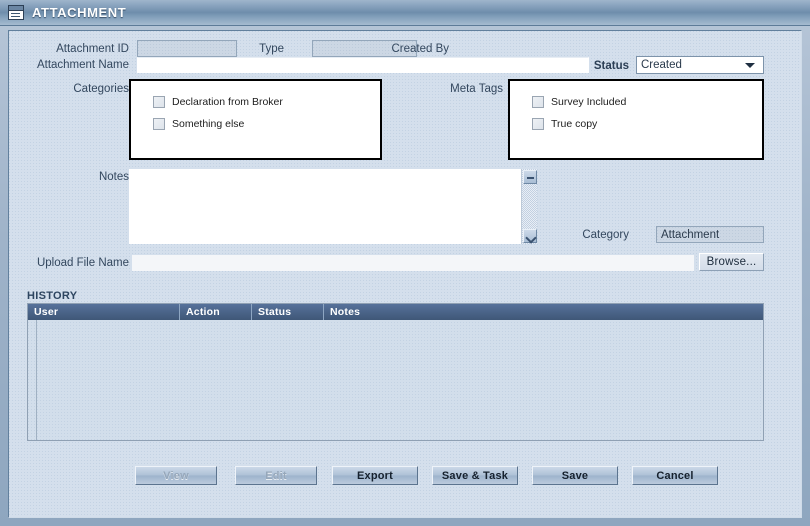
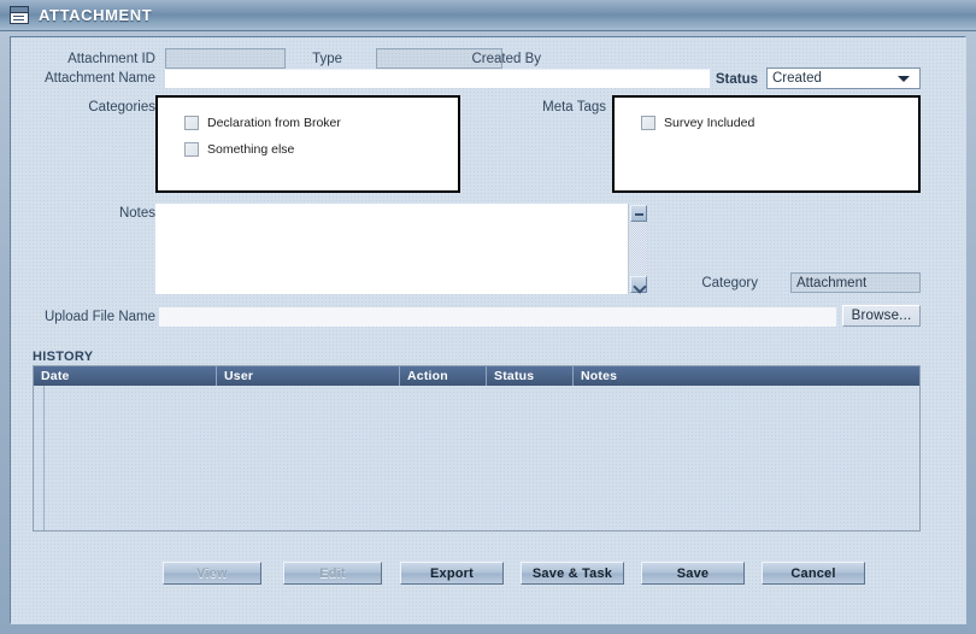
  ATTACHMENT
  Attachment ID
  Type
  Created By
  Attachment Name
  Status
  Created
  Categories
  Declaration from Broker
  Something else
  Meta Tags
  Survey Included
- True copy
  Notes
  Category
  Attachment
  Upload File Name
  Browse...
  HISTORY
+ Date
  User
  Action
  Status
  Notes
  View
  Edit
  Export
  Save & Task
  Save
  Cancel
